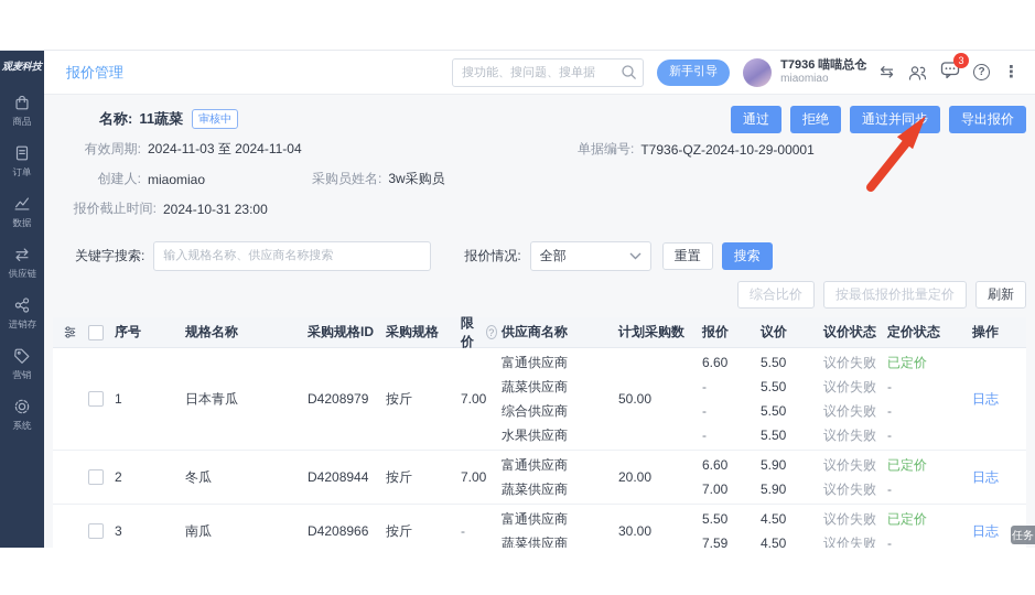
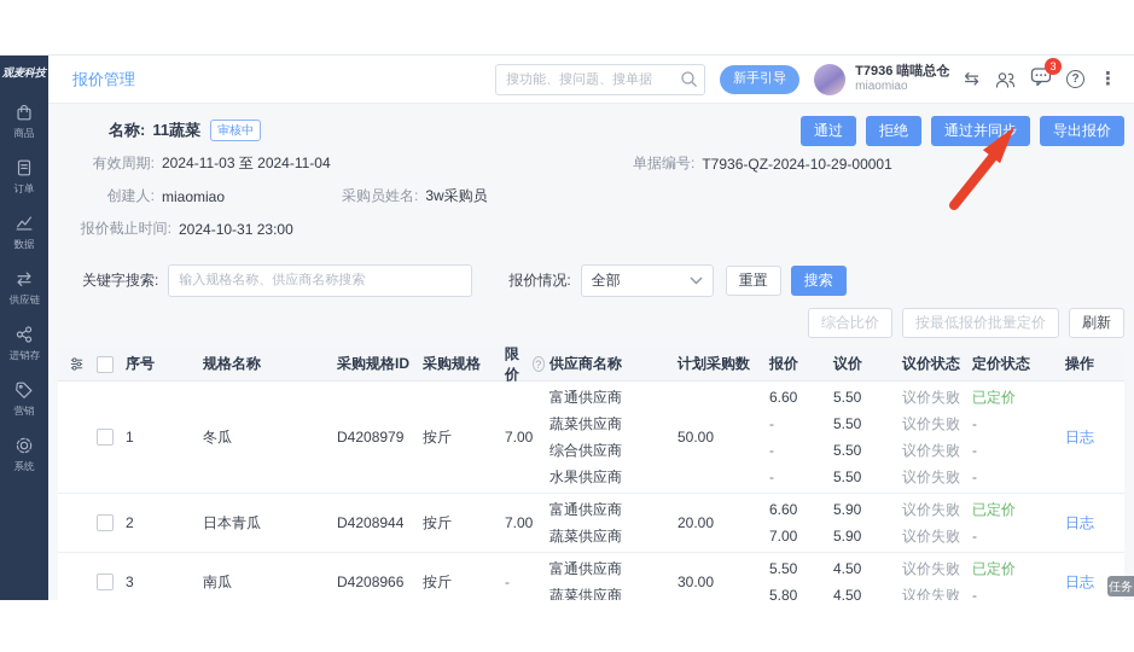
  观麦科技
  商品
  订单
  数据
  供应链
  进销存
  营销
  系统
  报价管理
  搜功能、搜问题、搜单据
  新手引导
  T7936 喵喵总仓
  miaomiao
  ⇆
  3
  ?
  ⋮
  名称:
  11蔬菜
  审核中
  通过
  拒绝
  通过并同步
  导出报价
  有效周期:
  2024-11-03 至 2024-11-04
  单据编号:
  T7936-QZ-2024-10-29-00001
  创建人:
  miaomiao
  采购员姓名:
  3w采购员
  报价截止时间:
  2024-10-31 23:00
  关键字搜索:
  输入规格名称、供应商名称搜索
  报价情况:
  全部
  重置
  搜索
  综合比价
  按最低报价批量定价
  刷新
  序号
  规格名称
  采购规格ID
  采购规格
  限价
  ?
  供应商名称
  计划采购数
  报价
  议价
  议价状态
  定价状态
  操作
  1
- 日本青瓜
+ 冬瓜
  D4208979
  按斤
  7.00
  富通供应商
  蔬菜供应商
  综合供应商
  水果供应商
  50.00
  6.60
  -
  -
  -
  5.50
  5.50
  5.50
  5.50
  议价失败
  议价失败
  议价失败
  议价失败
  已定价
  -
  -
  -
  日志
  2
- 冬瓜
+ 日本青瓜
  D4208944
  按斤
  7.00
  富通供应商
  蔬菜供应商
  20.00
  6.60
  7.00
  5.90
  5.90
  议价失败
  议价失败
  已定价
  -
  日志
  3
  南瓜
  D4208966
  按斤
  -
  富通供应商
  蔬菜供应商
  30.00
  5.50
- 7.59
+ 5.80
  4.50
  4.50
  议价失败
  议价失败
  已定价
  -
  日志
  任务
